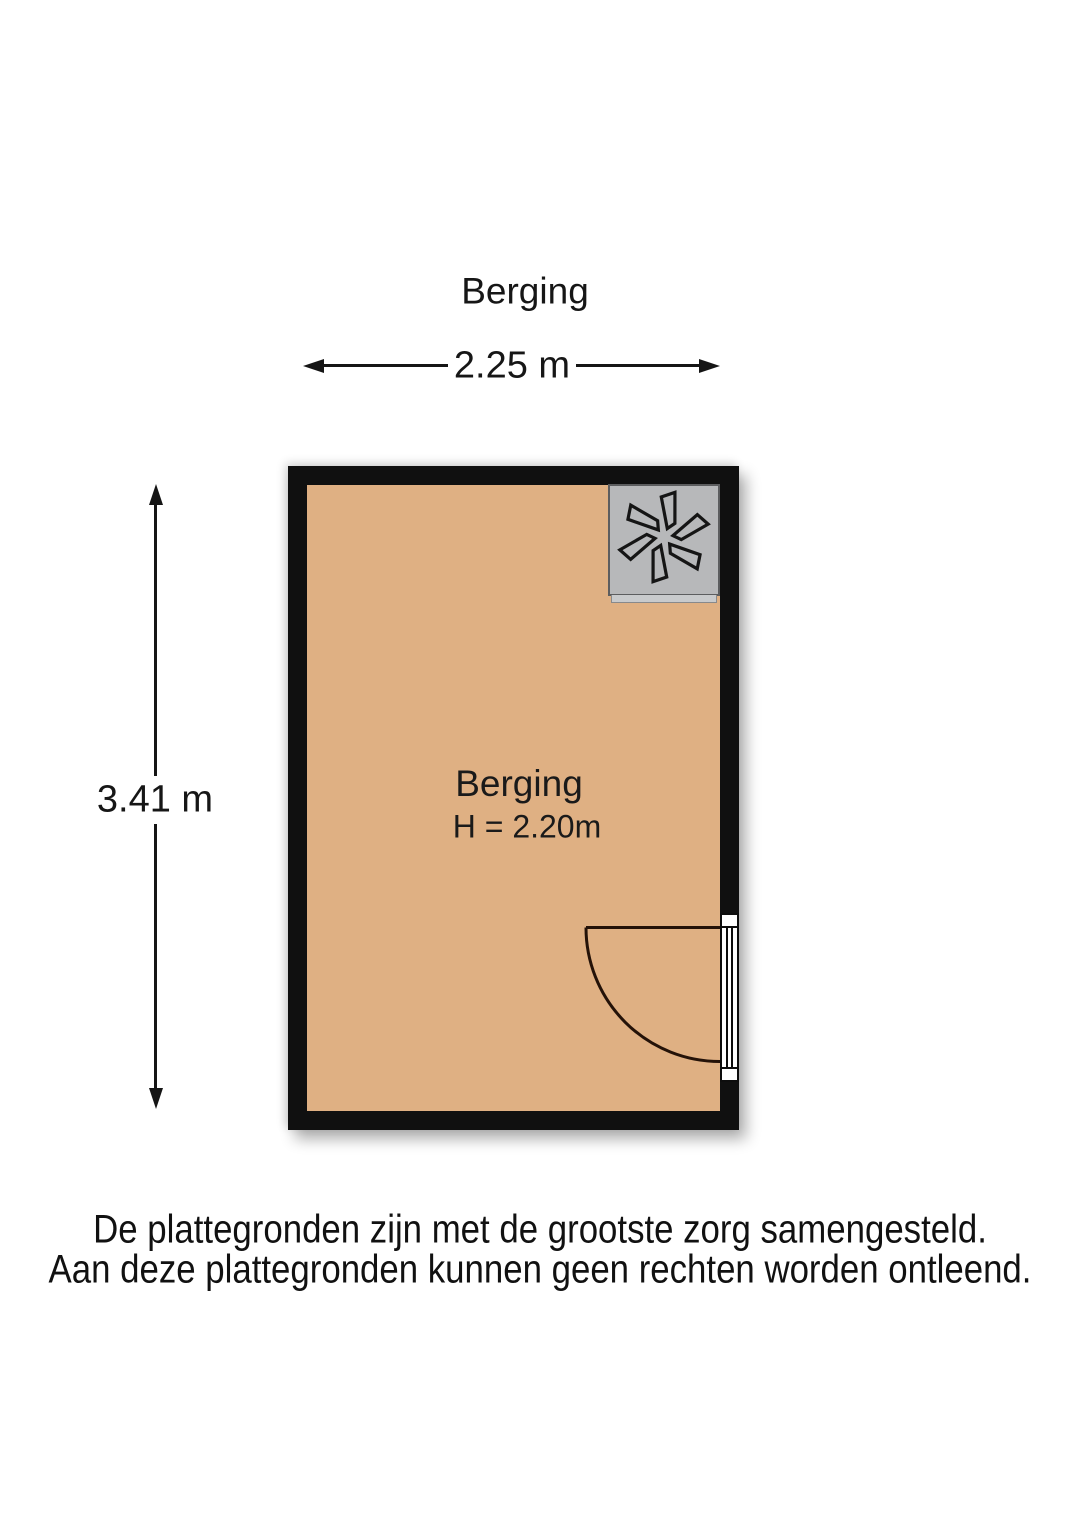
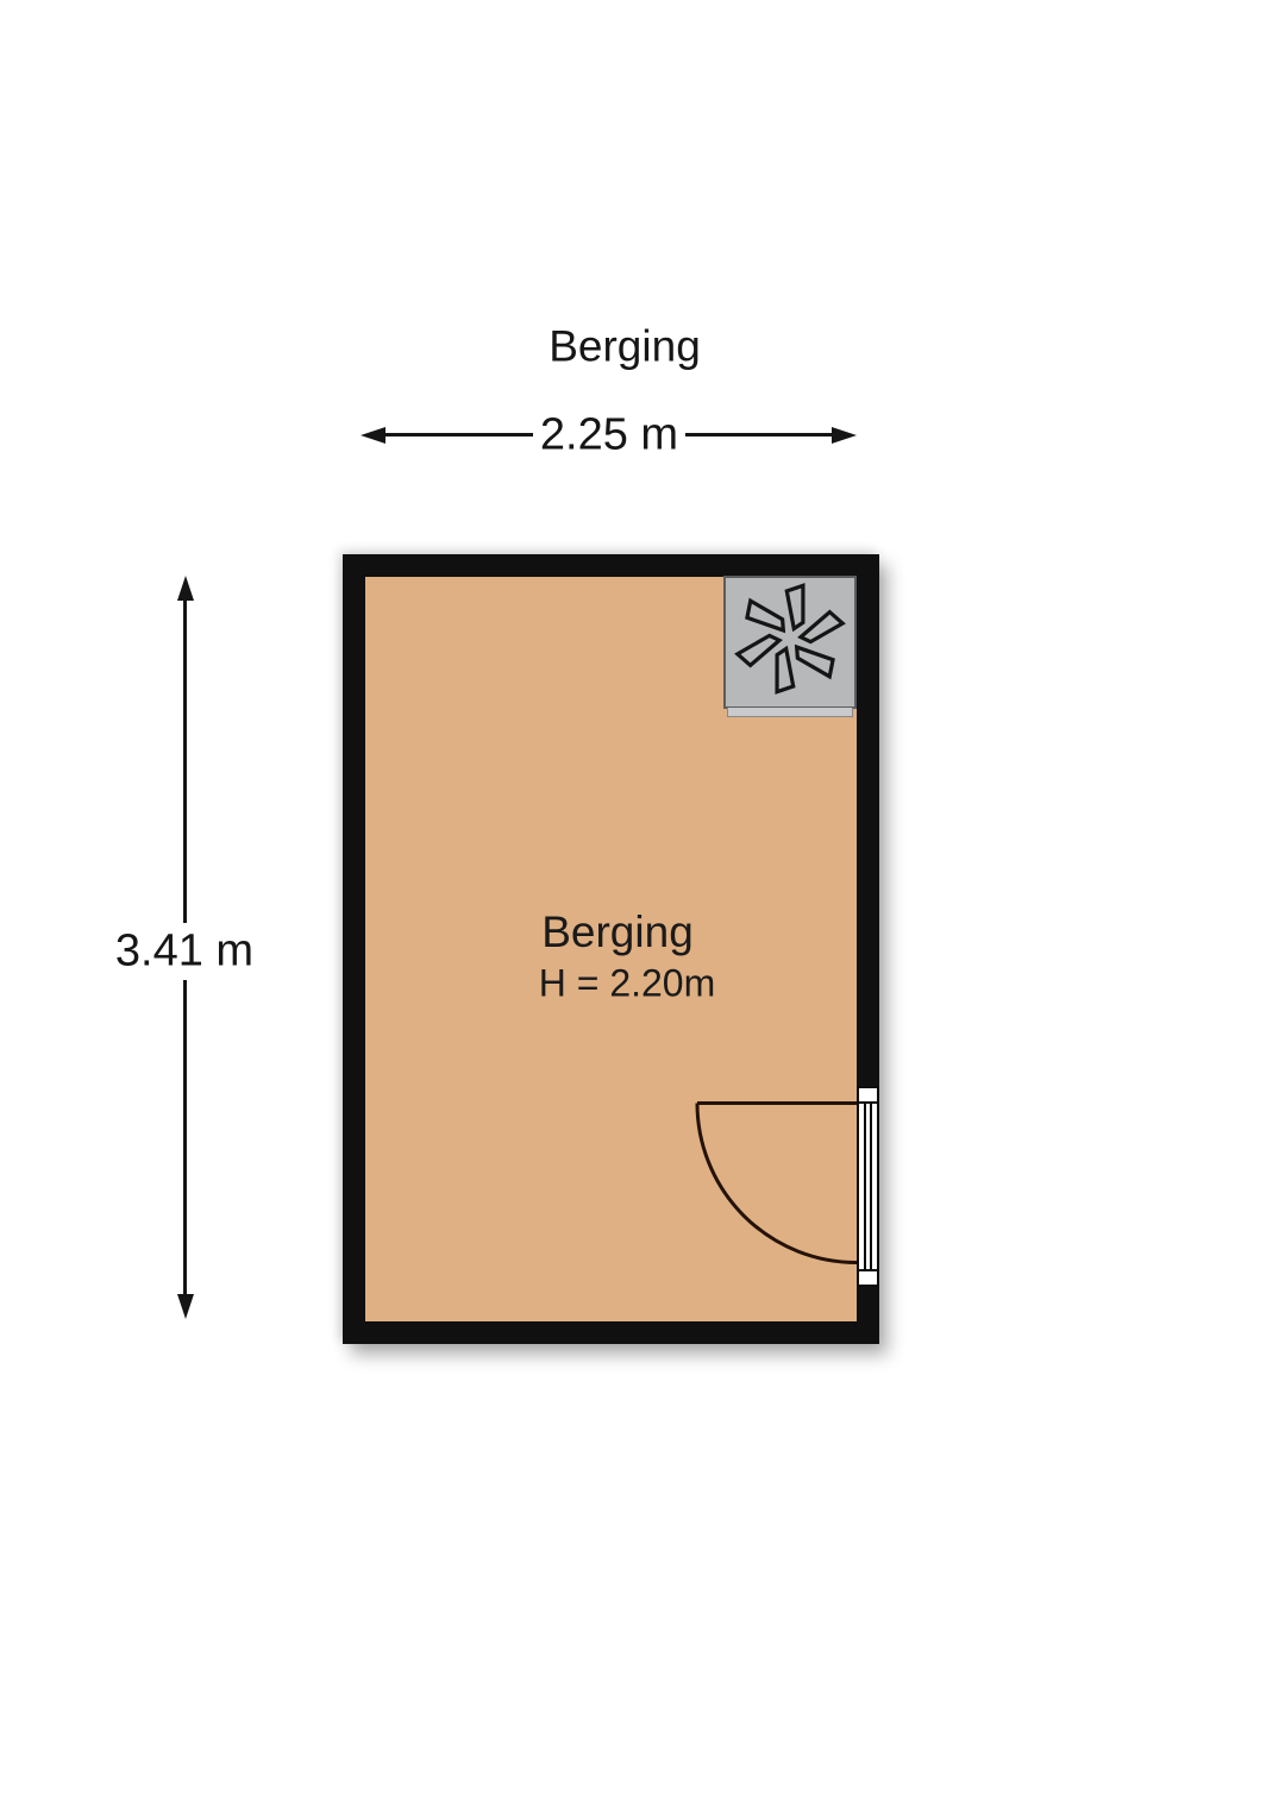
  Berging
  2.25 m
  3.41 m
  Berging
  H = 2.20m
- De plattegronden zijn met de grootste zorg samengesteld.
- Aan deze plattegronden kunnen geen rechten worden ontleend.
